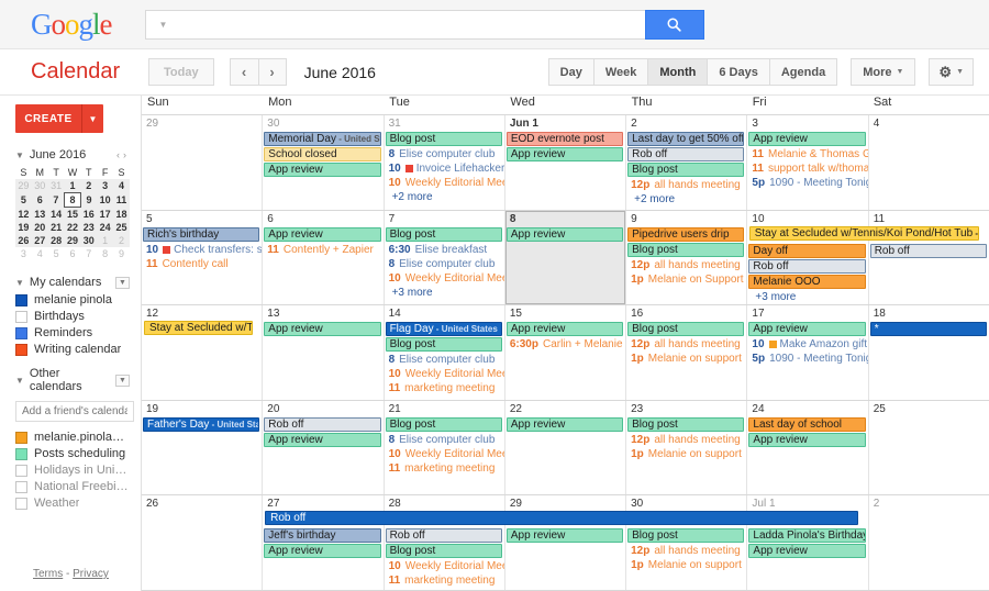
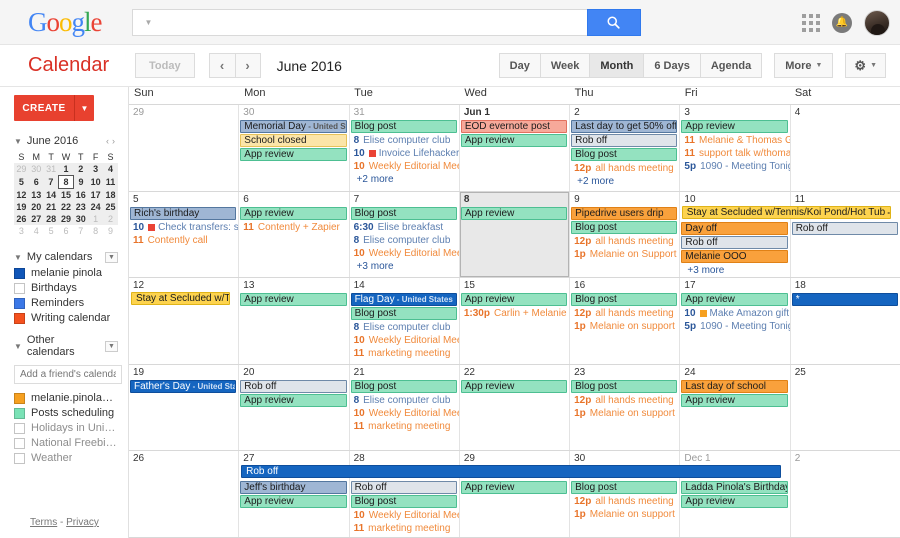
  Google
  ▼
+ 🔔
  Calendar
  Today
  ‹
  ›
  June 2016
  Day
  Week
  Month
  6 Days
  Agenda
  More
  ⚙
  CREATE
  ▼
  ▼
  June 2016
  ‹›
  S	M	T	W	T	F	S
  29	30	31	1	2	3	4
  5	6	7	8	9	10	11
  12	13	14	15	16	17	18
  19	20	21	22	23	24	25
  26	27	28	29	30	1	2
  3	4	5	6	7	8	9
  ▼
  My calendars
  melanie pinola
  Birthdays
  Reminders
  Writing calendar
  ▼
  Other calendars
  Add a friend's calenda
  Posts scheduling
  Holidays in United
  National Freebie
  Weather
  Terms - Privacy
  Sun
  Mon
  Tue
  Wed
  Thu
  Fri
  Sat
  29
  30
  Memorial Day - United S
  School closed
  App review
  31
  Blog post
  8
  Elise computer club
  10
  Invoice Lifehacker
  10
  Weekly Editorial Me
  +2 more
  Jun 1
  EOD evernote post
  App review
  2
  Last day to get 50% off
  Rob off
  Blog post
  12p
  all hands meeting
  +2 more
  3
  App review
  11
  Melanie & Thomas G
  11
  support talk w/thoma
  5p
  1090 - Meeting Toni
  4
  5
  Rich's birthday
  10
  Check transfers: s
  11
  Contently call
  6
  App review
  11
  Contently + Zapier
  7
  Blog post
  6:30
  Elise breakfast
  8
  Elise computer club
  10
  Weekly Editorial Me
  +3 more
  8
  App review
  9
  Pipedrive users drip
  Blog post
  12p
  all hands meeting
  1p
  Melanie on Support
  10
  Day off
  Rob off
  Melanie OOO
  +3 more
  11
  Rob off
  Stay at Secluded w/Tennis/Koi Pond/Hot Tub -
  12
  13
  App review
  14
  Flag Day - United States
  Blog post
  8
  Elise computer club
  10
  Weekly Editorial Me
  11
  marketing meeting
  15
  App review
- 6:30p
+ 1:30p
  Carlin + Melanie
  16
  Blog post
  12p
  all hands meeting
  1p
  Melanie on support
  17
  App review
  10
  Make Amazon gift
  5p
  1090 - Meeting Toni
  18
  *
  Stay at Secluded w/T
  19
  Father's Day - United Sta
  20
  Rob off
  App review
  21
  Blog post
  8
  Elise computer club
  10
  Weekly Editorial Me
  11
  marketing meeting
  22
  App review
  23
  Blog post
  12p
  all hands meeting
  1p
  Melanie on support
  24
  Last day of school
  App review
  25
  26
  27
  Jeff's birthday
  App review
  28
  Rob off
  Blog post
  10
  Weekly Editorial Me
  11
  marketing meeting
  29
  App review
  30
  Blog post
  12p
  all hands meeting
  1p
  Melanie on support
- Jul 1
+ Dec 1
  Ladda Pinola's Birthda
  App review
  2
  Rob off
